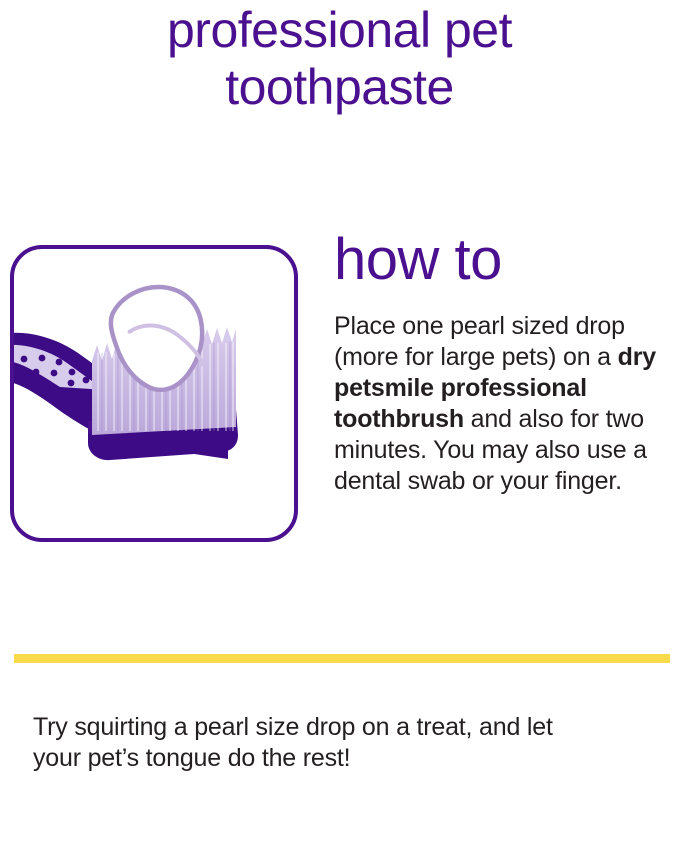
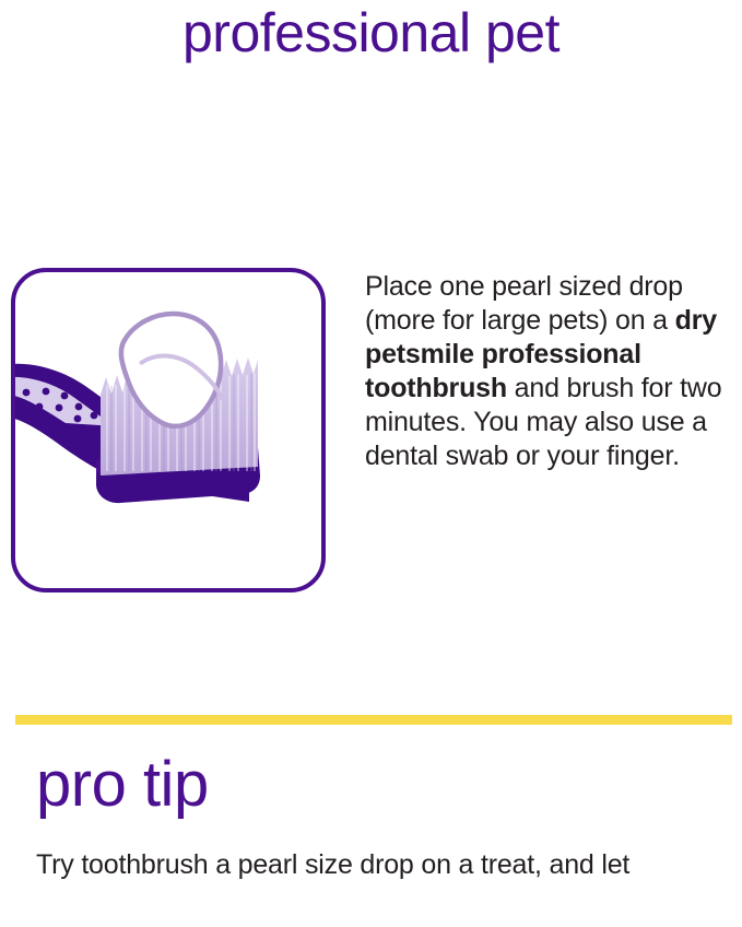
  professional pet
- toothpaste
- how to
- Place one pearl sized drop (more for large pets) on a dry petsmile professional toothbrush and also for two minutes. You may also use a dental swab or your finger.
+ Place one pearl sized drop (more for large pets) on a dry petsmile professional toothbrush and brush for two minutes. You may also use a dental swab or your finger.
+ pro tip
- Try squirting a pearl size drop on a treat, and let
+ Try toothbrush a pearl size drop on a treat, and let
- your pet’s tongue do the rest!
